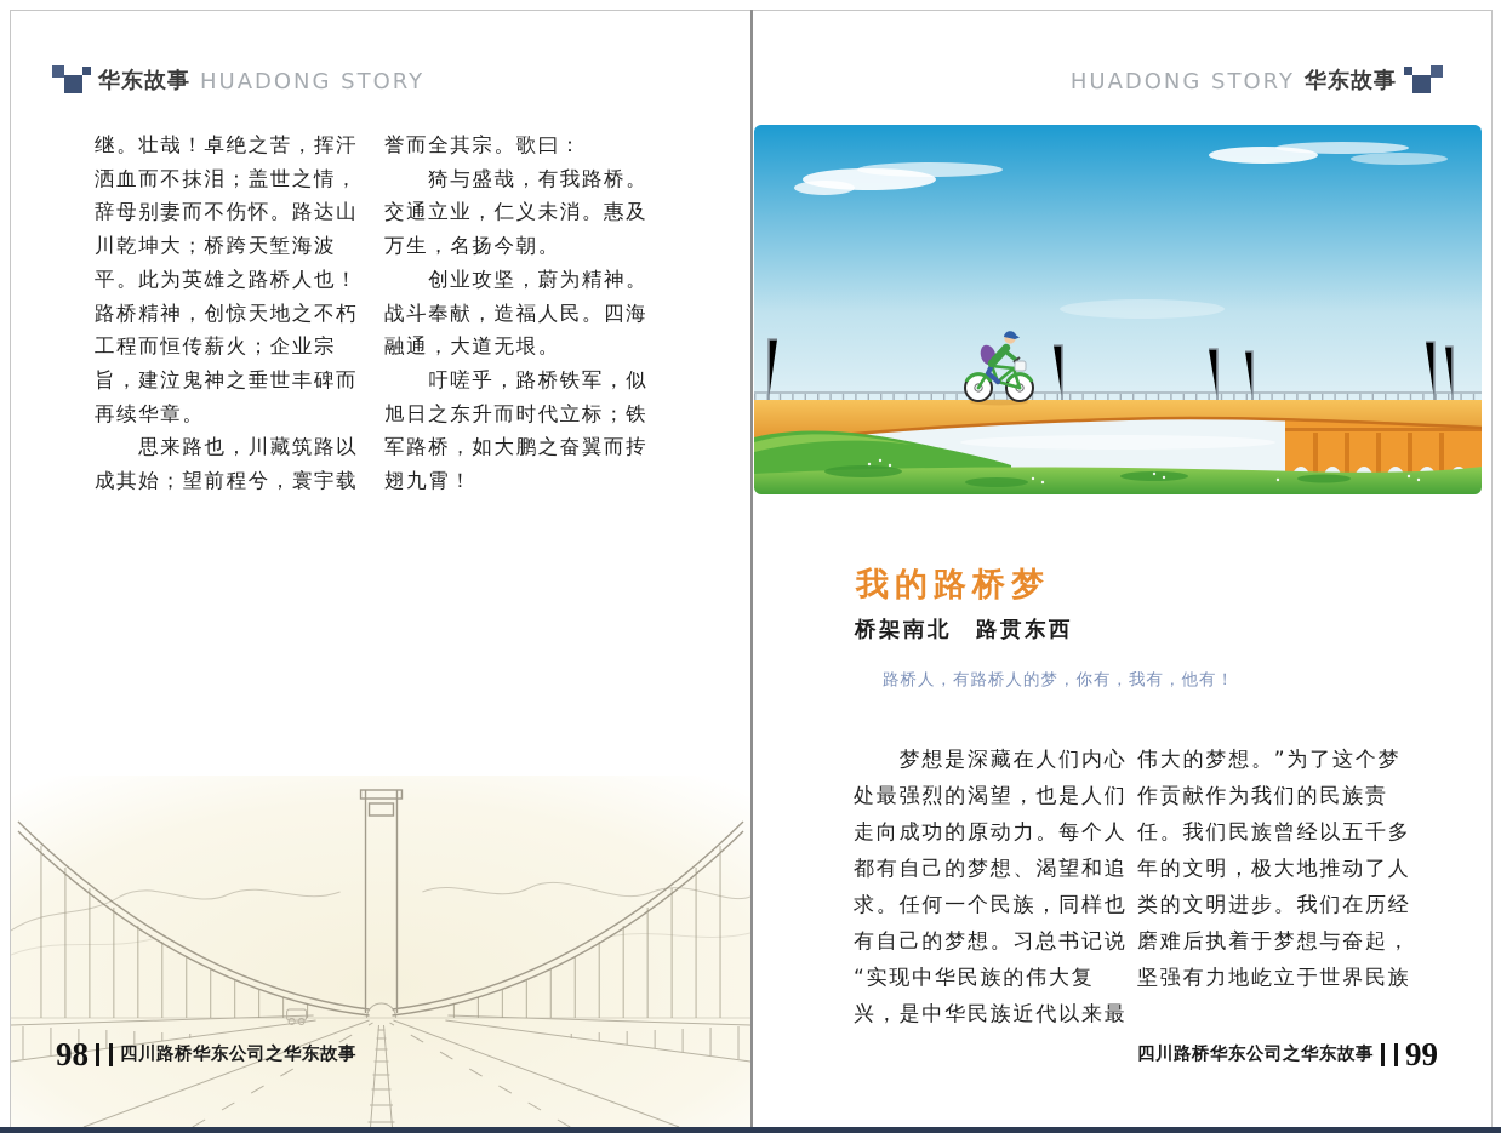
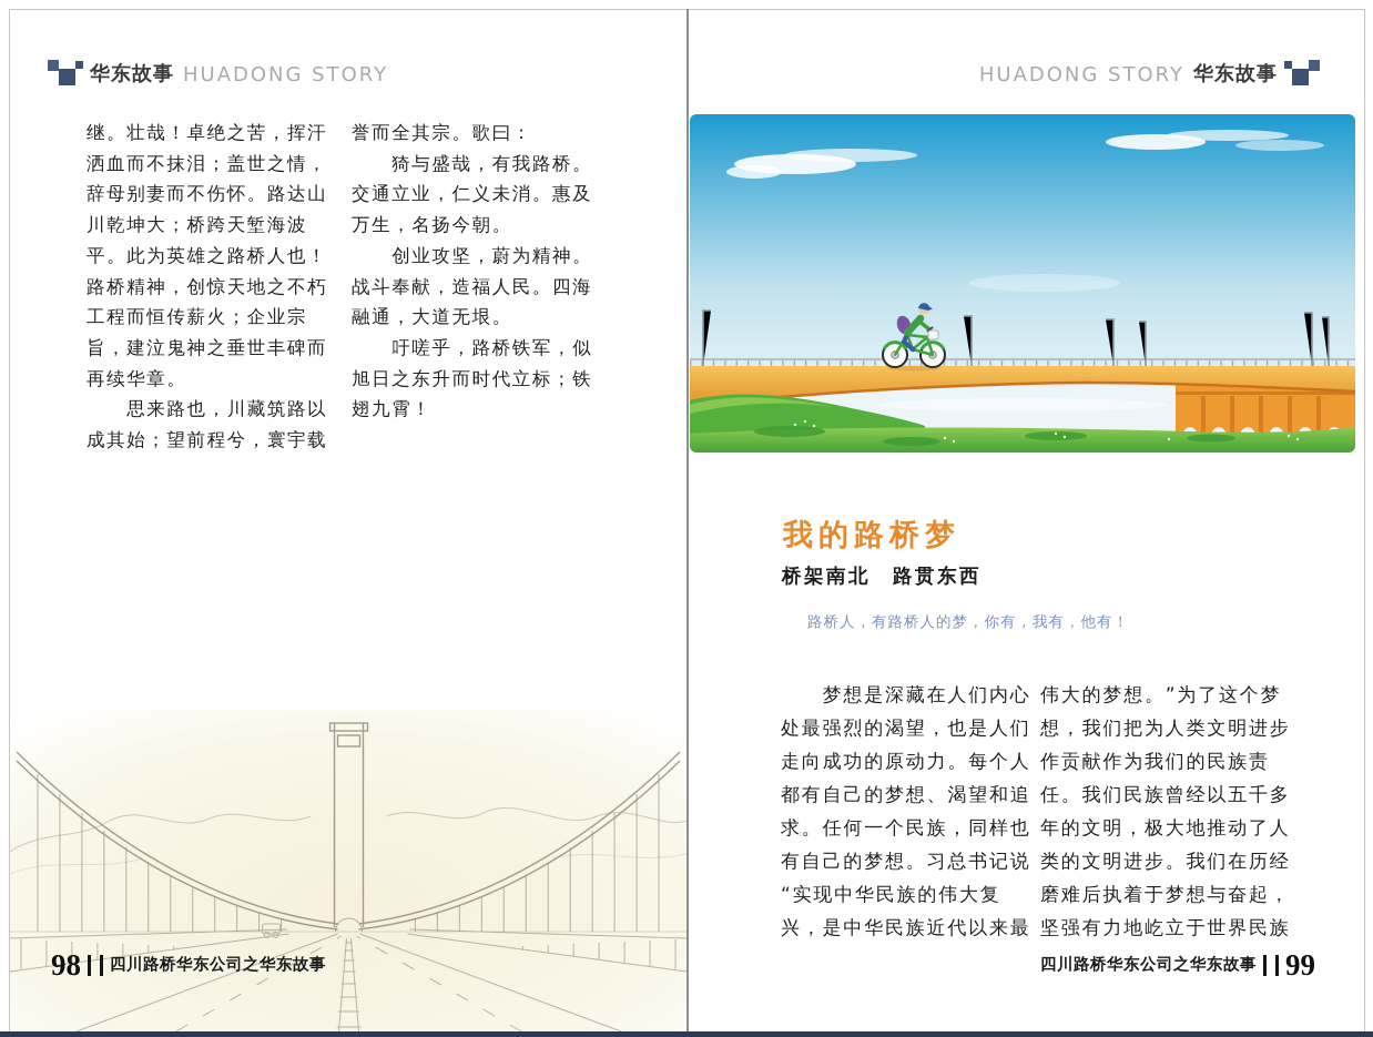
  华东故事
  HUADONG STORY
  继。壮哉！卓绝之苦，挥汗
  洒血而不抹泪；盖世之情，
  辞母别妻而不伤怀。路达山
  川乾坤大；桥跨天堑海波
  平。此为英雄之路桥人也！
  路桥精神，创惊天地之不朽
  工程而恒传薪火；企业宗
  旨，建泣鬼神之垂世丰碑而
  再续华章。
  思来路也，川藏筑路以
  成其始；望前程兮，寰宇载
  誉而全其宗。歌曰：
  猗与盛哉，有我路桥。
  交通立业，仁义未消。惠及
  万生，名扬今朝。
  创业攻坚，蔚为精神。
  战斗奉献，造福人民。四海
  融通，大道无垠。
  吁嗟乎，路桥铁军，似
  旭日之东升而时代立标；铁
- 军路桥，如大鹏之奋翼而抟
  翅九霄！
  98
  四川路桥华东公司之华东故事
  HUADONG STORY
  华东故事
  我的路桥梦
  桥架南北 路贯东西
  路桥人，有路桥人的梦，你有，我有，他有！
  梦想是深藏在人们内心
  处最强烈的渴望，也是人们
  走向成功的原动力。每个人
  都有自己的梦想、渴望和追
  求。任何一个民族，同样也
  有自己的梦想。习总书记说
  “实现中华民族的伟大复
  兴，是中华民族近代以来最
  伟大的梦想。”为了这个梦
+ 想，我们把为人类文明进步
  作贡献作为我们的民族责
  任。我们民族曾经以五千多
  年的文明，极大地推动了人
  类的文明进步。我们在历经
  磨难后执着于梦想与奋起，
  坚强有力地屹立于世界民族
  四川路桥华东公司之华东故事
  99
